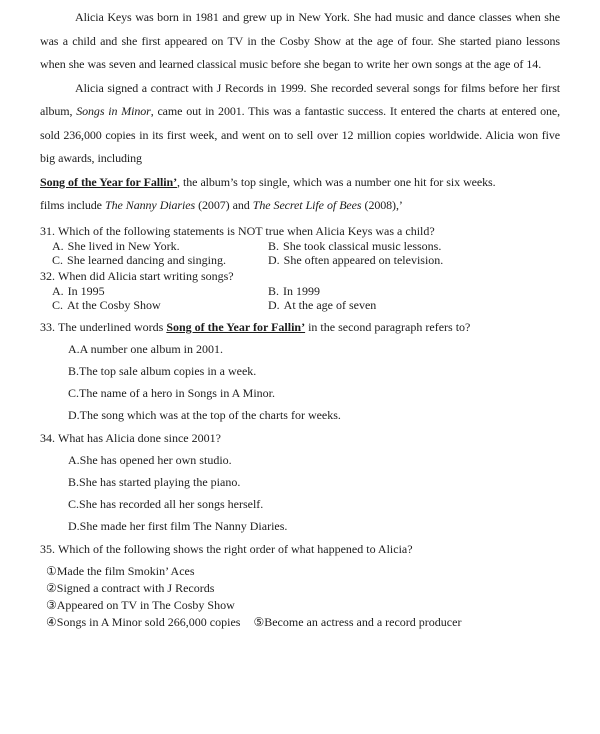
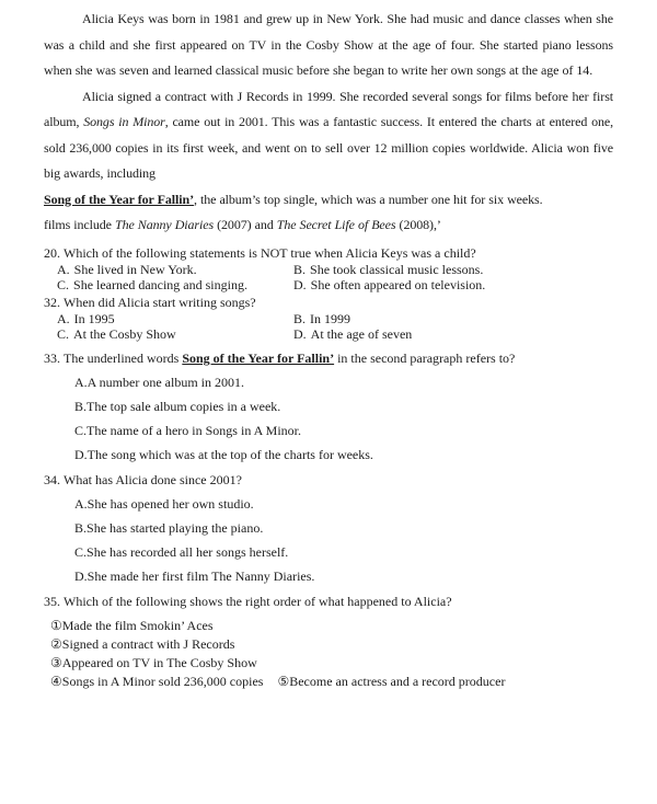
  Alicia Keys was born in 1981 and grew up in New York. She had music and dance classes when she was a child and she first appeared on TV in the Cosby Show at the age of four. She started piano lessons when she was seven and learned classical music before she began to write her own songs at the age of 14.
  Alicia signed a contract with J Records in 1999. She recorded several songs for films before her first album, Songs in Minor, came out in 2001. This was a fantastic success. It entered the charts at entered one, sold 236,000 copies in its first week, and went on to sell over 12 million copies worldwide. Alicia won five big awards, including
  Song of the Year for Fallin’, the album’s top single, which was a number one hit for six weeks.
  films include The Nanny Diaries (2007) and The Secret Life of Bees (2008),’
- 31. Which of the following statements is NOT true when Alicia Keys was a child?
+ 20. Which of the following statements is NOT true when Alicia Keys was a child?
  A. She lived in New York.
  B. She took classical music lessons.
  C. She learned dancing and singing.
  D. She often appeared on television.
  32. When did Alicia start writing songs?
  A. In 1995
  B. In 1999
  C. At the Cosby Show
  D. At the age of seven
  33. The underlined words Song of the Year for Fallin’ in the second paragraph refers to?
  A.A number one album in 2001.
  B.The top sale album copies in a week.
  C.The name of a hero in Songs in A Minor.
  D.The song which was at the top of the charts for weeks.
  34. What has Alicia done since 2001?
  A.She has opened her own studio.
  B.She has started playing the piano.
  C.She has recorded all her songs herself.
  D.She made her first film The Nanny Diaries.
  35. Which of the following shows the right order of what happened to Alicia?
  ①Made the film Smokin’ Aces
  ②Signed a contract with J Records
  ③Appeared on TV in The Cosby Show
- ④Songs in A Minor sold 266,000 copies ⑤Become an actress and a record producer
+ ④Songs in A Minor sold 236,000 copies ⑤Become an actress and a record producer
